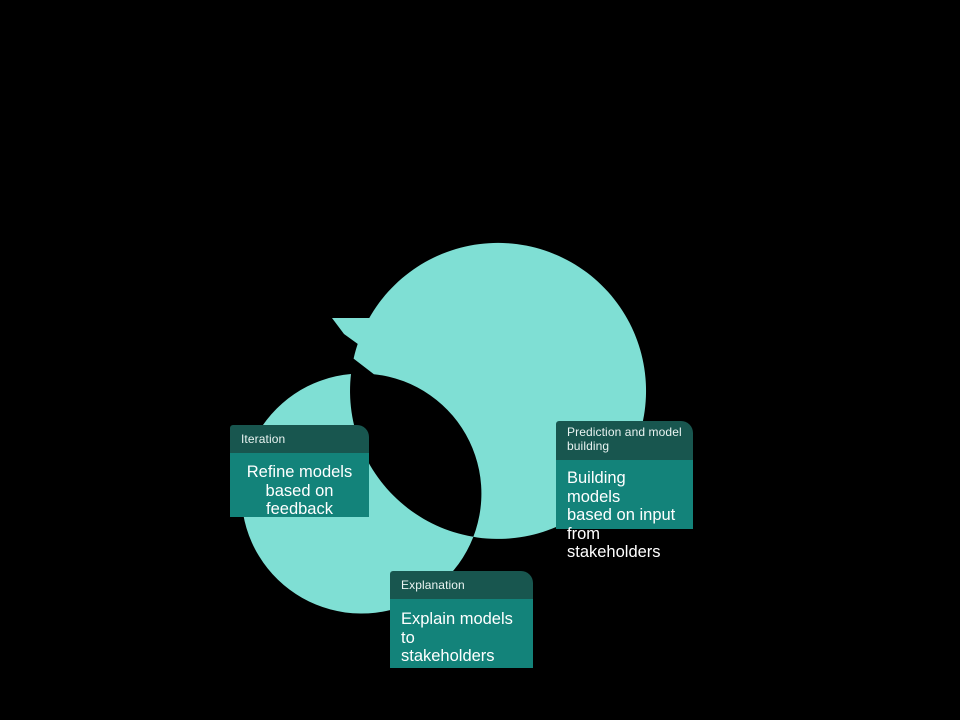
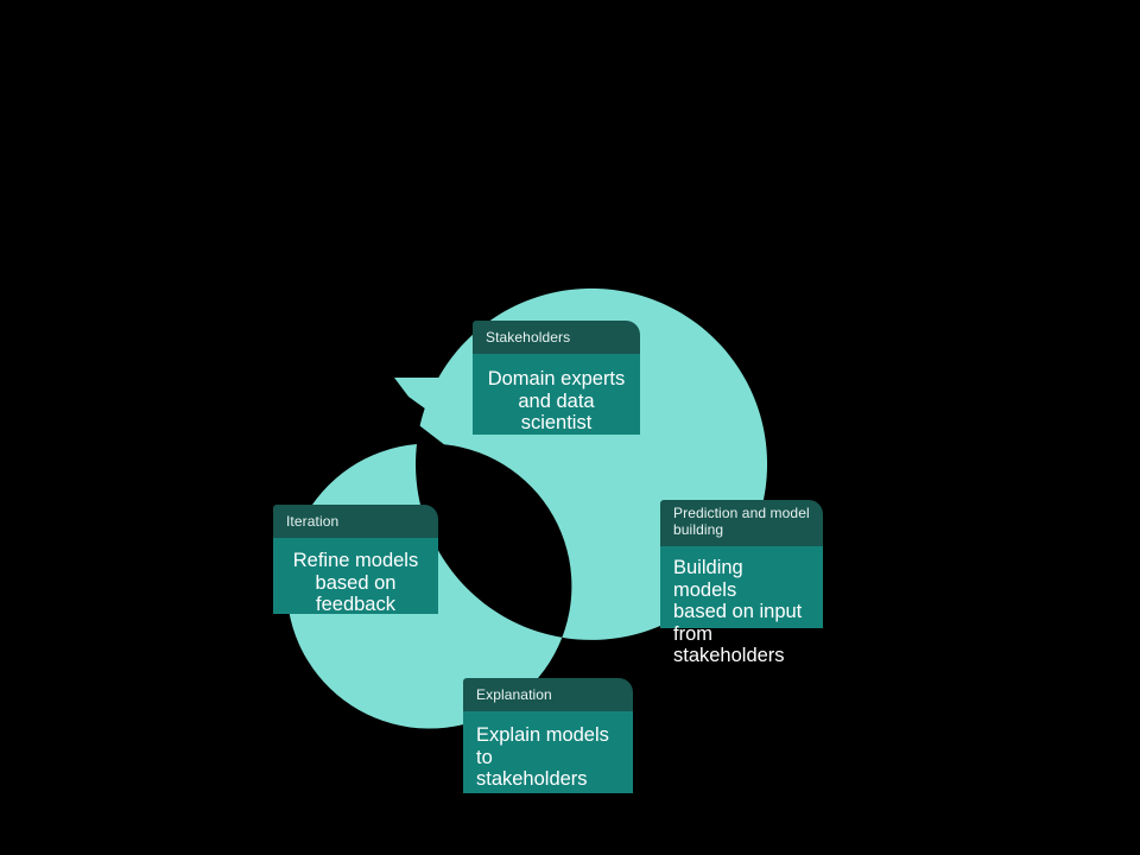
+ Stakeholders
+ Domain experts
+ and data scientist
  Prediction and model building
  Building models
  based on input
  from stakeholders
  Iteration
  Refine models
  based on
  feedback
  Explanation
  Explain models to
  stakeholders
